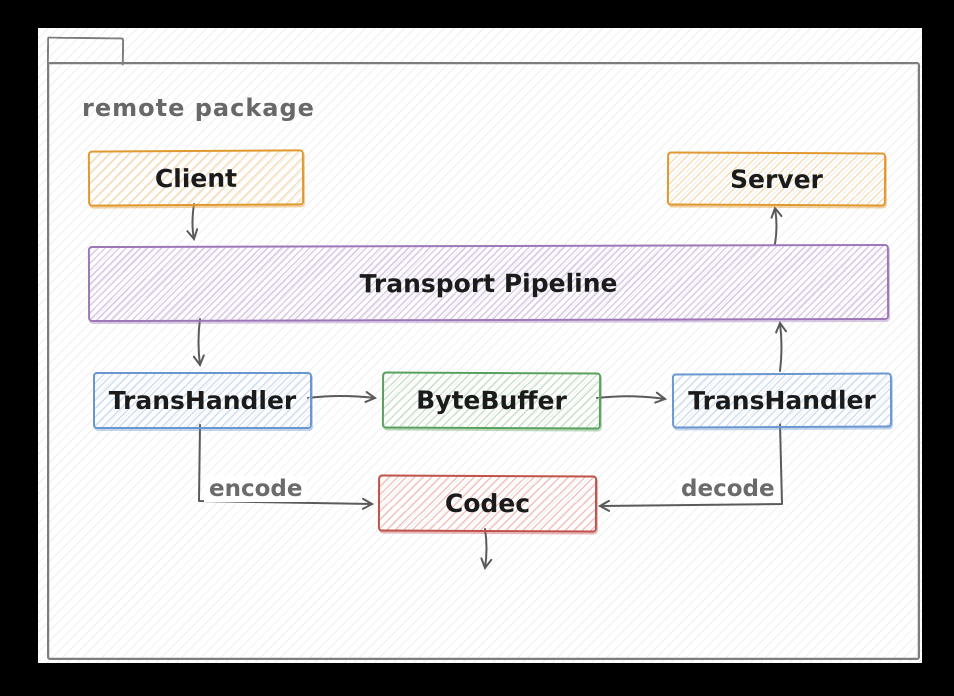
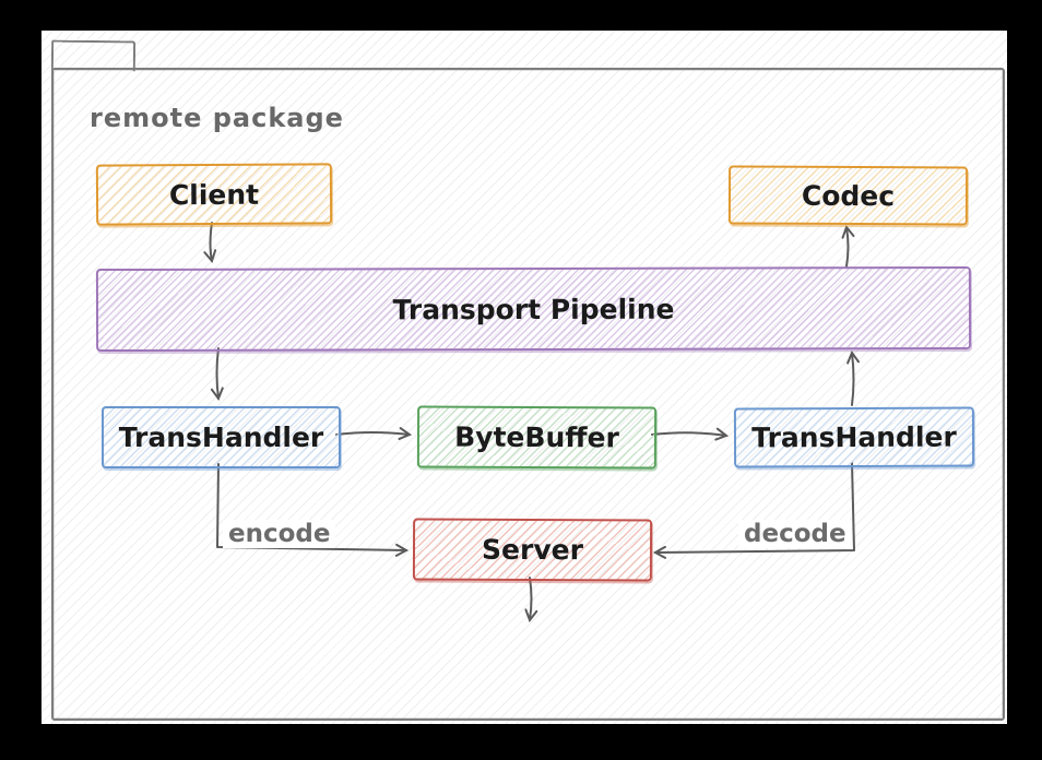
  remote package
  Client
- Server
+ Codec
  Transport Pipeline
  TransHandler
  ByteBuffer
  TransHandler
- Codec
+ Server
  encode
  decode
